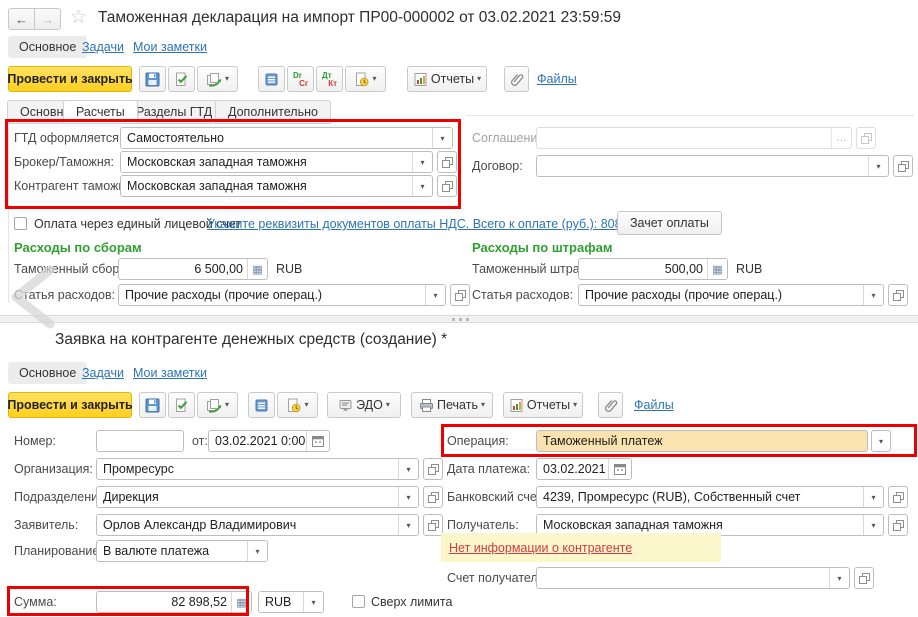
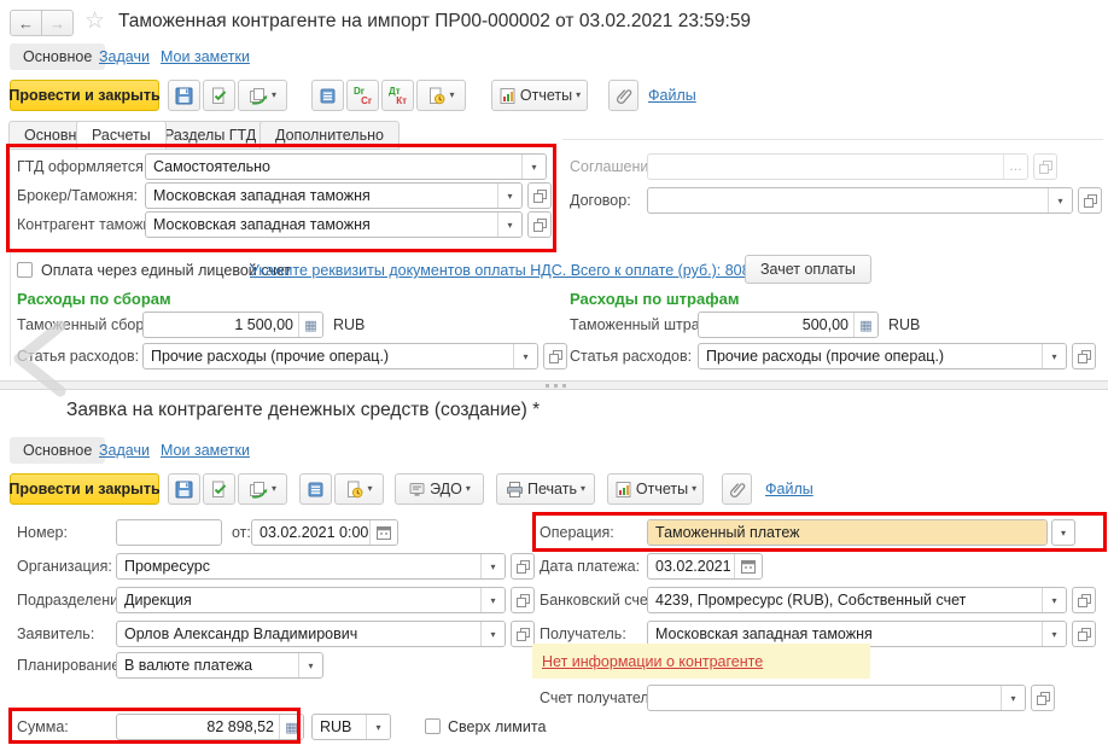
  ←
  →
  ☆
- Таможенная декларация на импорт ПР00-000002 от 03.02.2021 23:59:59
+ Таможенная контрагенте на импорт ПР00-000002 от 03.02.2021 23:59:59
  Основное
  Задачи
  Мои заметки
  Провести и закрыть
  ▾
  Dr
  Cr
  Дт
  Кт
  ▾
  Отчеты
  ▾
  Файлы
  Основн
  Расчеты
  Разделы ГТД
  Дополнительно
  ГТД оформляется
  Самостоятельно
  ▾
  Брокер/Таможня:
  Московская западная таможня
  ▾
  Контрагент тамож
  Московская западная таможня
  ▾
  Соглашени
  …
  Договор:
  ▾
  Оплата через единый лицевой счет
  Укажите реквизиты документов оплаты НДС. Всего к оплате (руб.): 80
  Зачет оплаты
  Расходы по сборам
  Расходы по штрафам
  Таможенный сбор
- 6 500,00
+ 1 500,00
  ▦
  RUB
  Таможенный штра
  500,00
  ▦
  RUB
  Статья расходов:
  Прочие расходы (прочие операц.)
  ▾
  Статья расходов:
  Прочие расходы (прочие операц.)
  ▾
  Заявка на контрагенте денежных средств (создание) *
  Основное
  Задачи
  Мои заметки
  Провести и закрыть
  ▾
  ▾
  ЭДО
  ▾
  Печать
  ▾
  Отчеты
  ▾
  Файлы
  Номер:
  от:
  03.02.2021 0:00
  Операция:
  Таможенный платеж
  ▾
  Организация:
  Промресурс
  ▾
  Дата платежа:
  03.02.2021
  Подразделени
  Дирекция
  ▾
  Банковский сче
  4239, Промресурс (RUB), Собственный счет
  ▾
  Заявитель:
  Орлов Александр Владимирович
  ▾
  Получатель:
  Московская западная таможня
  ▾
  Планировани
  В валюте платежа
  ▾
  Нет информации о контрагенте
  Счет получател
  ▾
  Сумма:
  82 898,52
  ▦
  RUB
  ▾
  Сверх лимита
